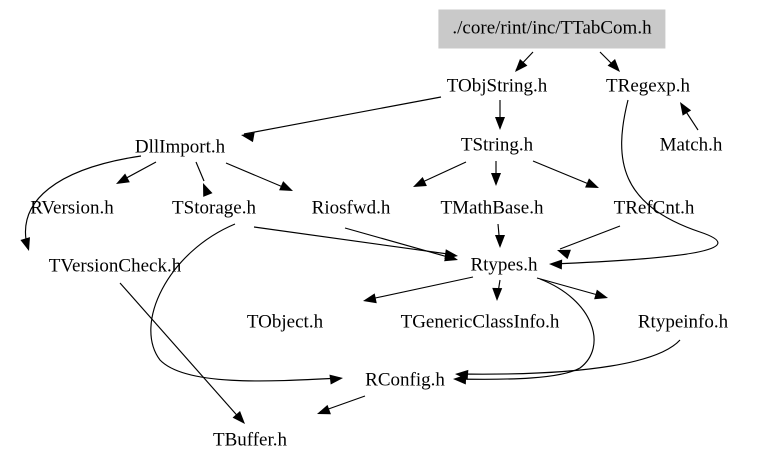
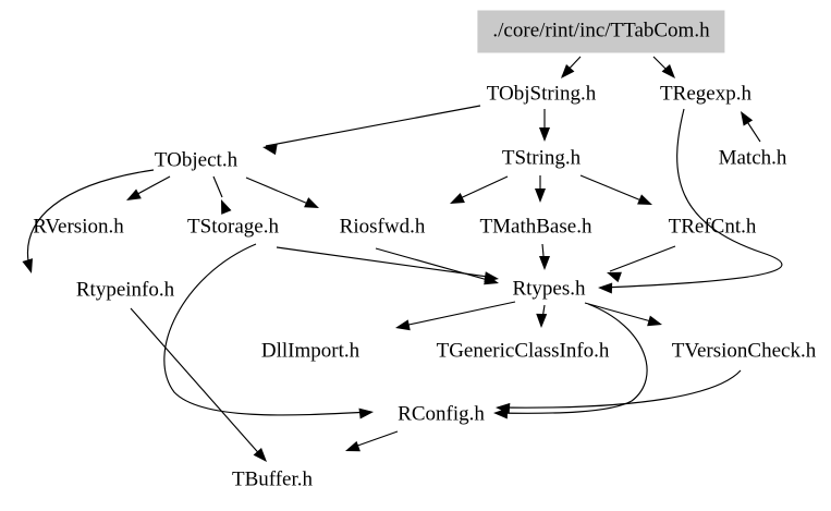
  ./core/rint/inc/TTabCom.h
  TObjString.h
  TRegexp.h
- DllImport.h
+ TObject.h
  TString.h
  Match.h
  RVersion.h
  TStorage.h
  Riosfwd.h
  TMathBase.h
  TRefCnt.h
- TVersionCheck.h
+ Rtypeinfo.h
  Rtypes.h
- TObject.h
+ DllImport.h
  TGenericClassInfo.h
- Rtypeinfo.h
+ TVersionCheck.h
  RConfig.h
  TBuffer.h
